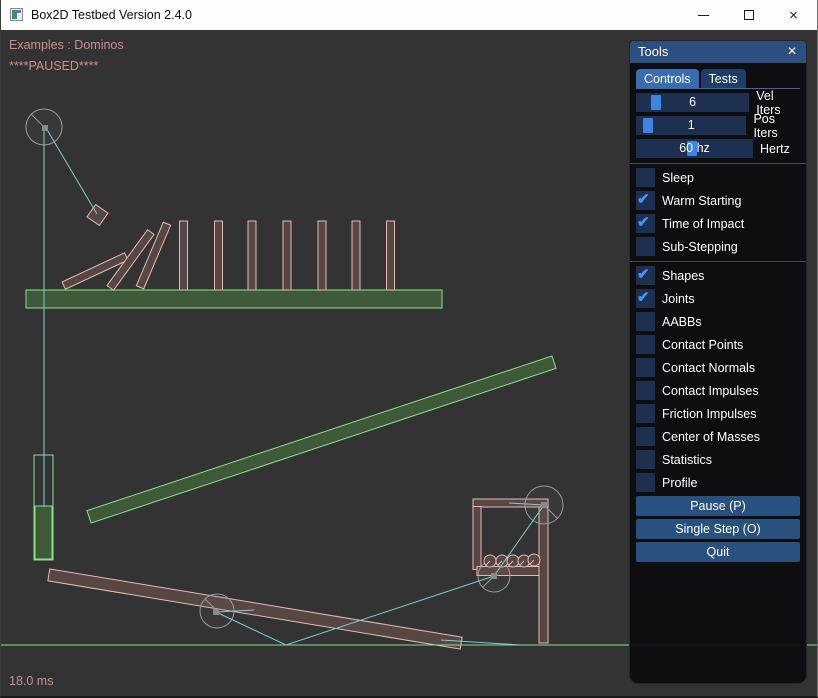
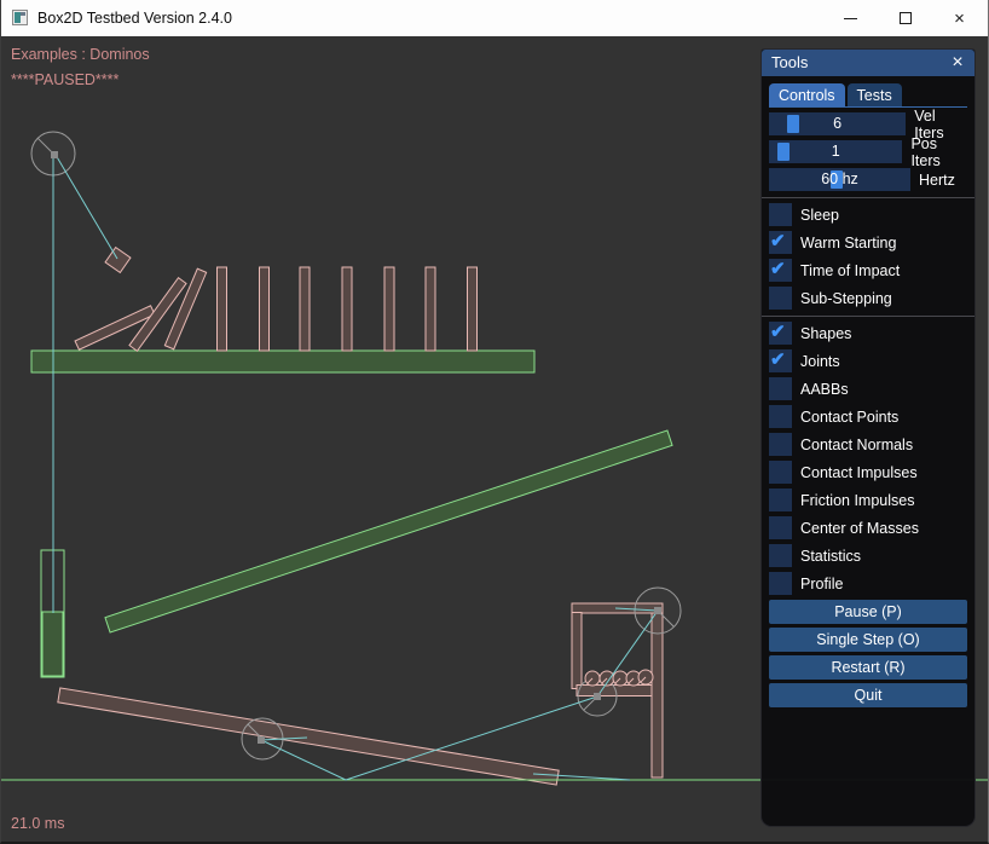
  Examples : Dominos
  ****PAUSED****
- 18.0 ms
+ 21.0 ms
  Box2D Testbed Version 2.4.0
  ×
  Tools
  ×
  Controls
  Tests
  6
  Vel Iters
  1
  Pos Iters
  60 hz
  Hertz
  Sleep
  ✔
  Warm Starting
  ✔
  Time of Impact
  Sub-Stepping
  ✔
  Shapes
  ✔
  Joints
  AABBs
  Contact Points
  Contact Normals
  Contact Impulses
  Friction Impulses
  Center of Masses
  Statistics
  Profile
  Pause (P)
  Single Step (O)
+ Restart (R)
  Quit
